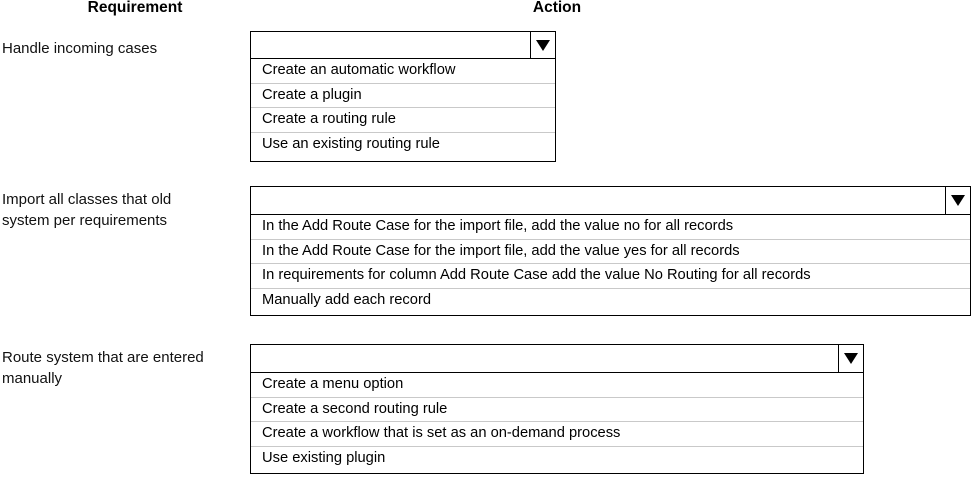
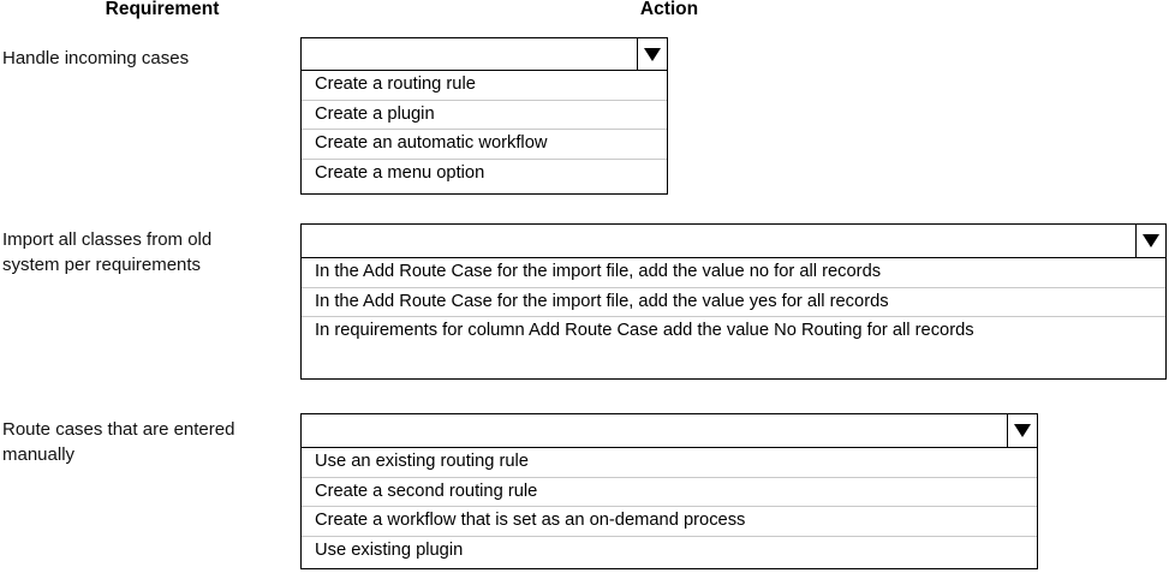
  Requirement
  Action
  Handle incoming cases
- Create an automatic workflow
+ Create a routing rule
  Create a plugin
- Create a routing rule
+ Create an automatic workflow
- Use an existing routing rule
+ Create a menu option
- Import all classes that old
+ Import all classes from old
  system per requirements
  In the Add Route Case for the import file, add the value no for all records
  In the Add Route Case for the import file, add the value yes for all records
  In requirements for column Add Route Case add the value No Routing for all records
- Manually add each record
- Route system that are entered
+ Route cases that are entered
  manually
- Create a menu option
+ Use an existing routing rule
  Create a second routing rule
  Create a workflow that is set as an on-demand process
  Use existing plugin
